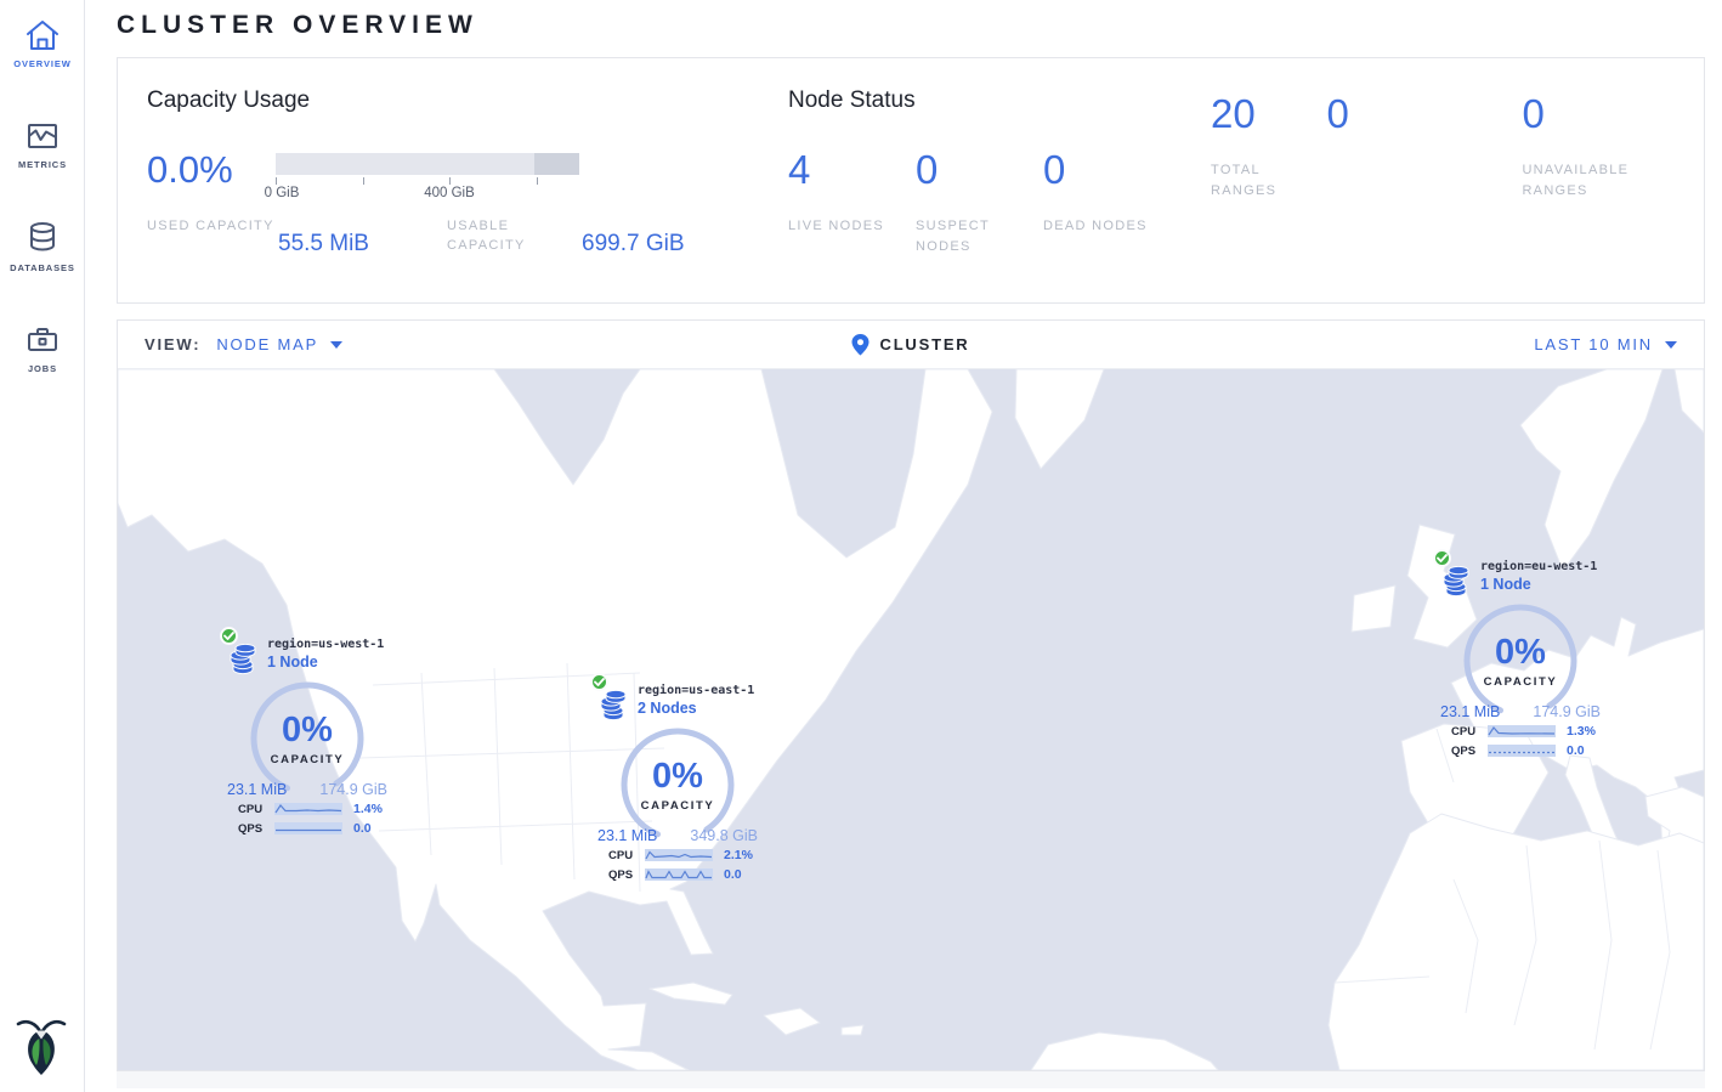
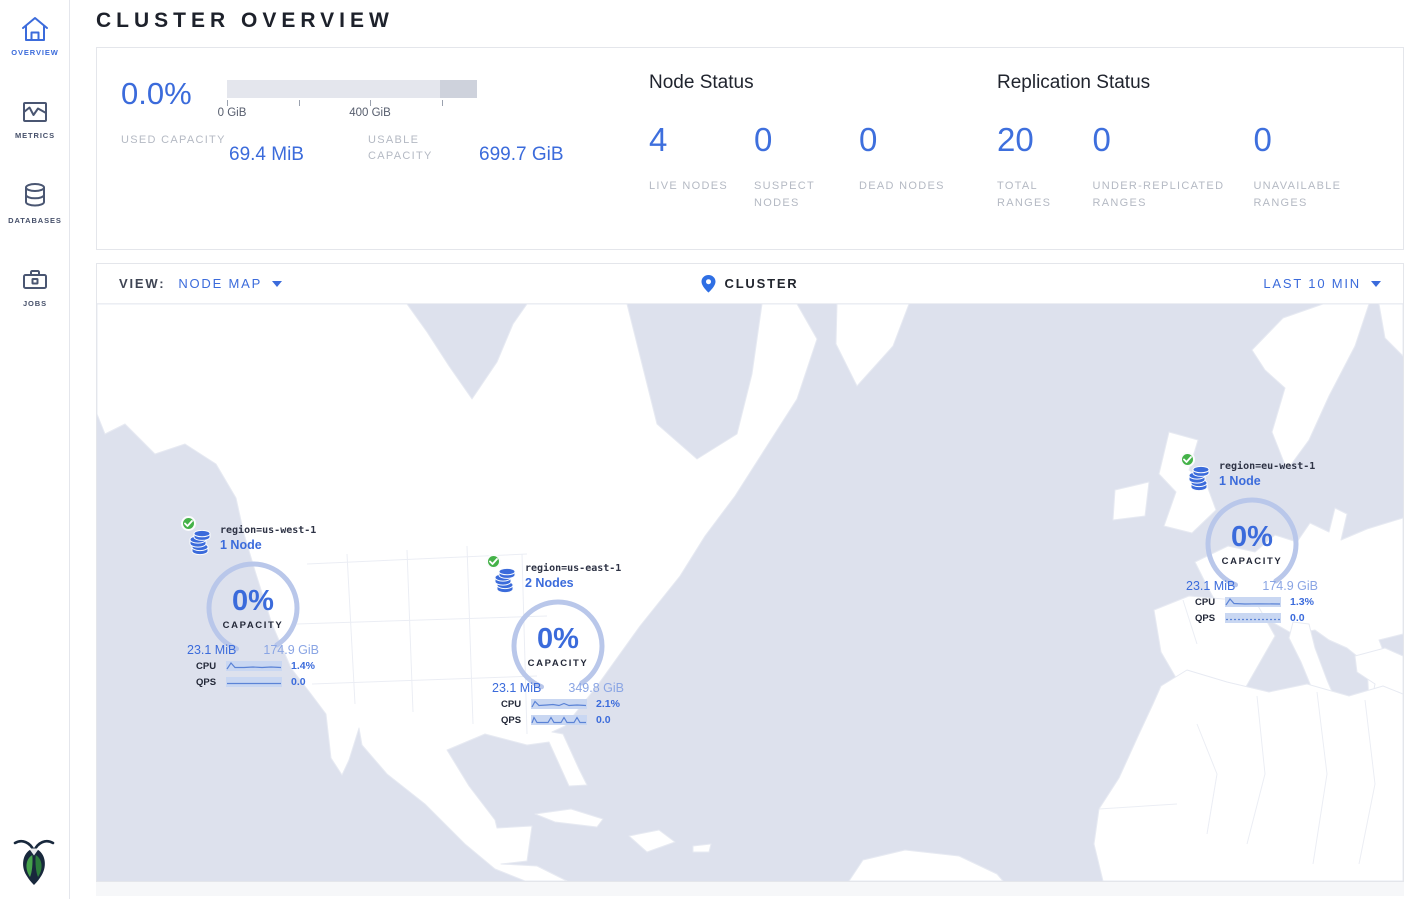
  OVERVIEW
  METRICS
  DATABASES
  JOBS
  CLUSTER OVERVIEW
- Capacity Usage
  0.0%
  0 GiB
  400 GiB
  USED CAPACITY
- 55.5 MiB
+ 69.4 MiB
  USABLE CAPACITY
  699.7 GiB
  Node Status
  4
  LIVE NODES
  0
  SUSPECT NODES
  0
  DEAD NODES
+ Replication Status
  20
  TOTAL RANGES
  0
+ UNDER-REPLICATED RANGES
  0
  UNAVAILABLE RANGES
  VIEW:
  NODE MAP
  CLUSTER
  LAST 10 MIN
  region=us-west-1
  1 Node
  0%
  CAPACITY
  23.1 MiB
  174.9 GiB
  CPU
  1.4%
  QPS
  0.0
  region=us-east-1
  2 Nodes
  0%
  CAPACITY
  23.1 MiB
  349.8 GiB
  CPU
  2.1%
  QPS
  0.0
  region=eu-west-1
  1 Node
  0%
  CAPACITY
  23.1 MiB
  174.9 GiB
  CPU
  1.3%
  QPS
  0.0
